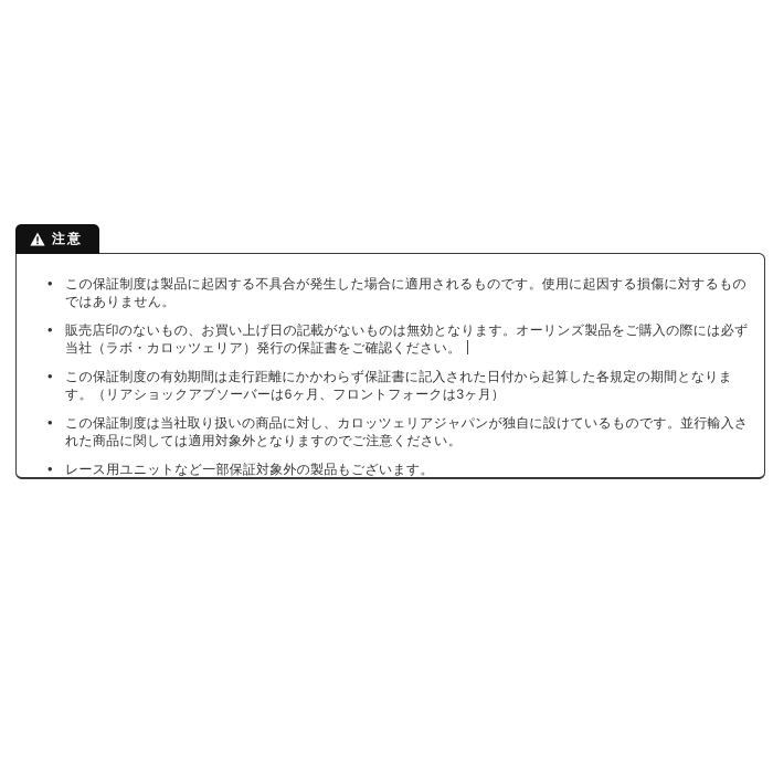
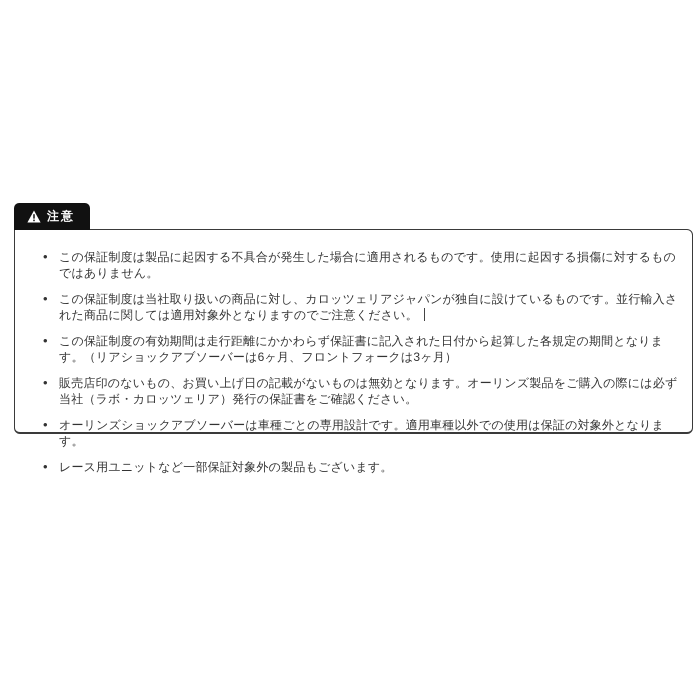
  注意
  この保証制度は製品に起因する不具合が発生した場合に適用されるものです。使用に起因する損傷に対するものではありません。
- 販売店印のないもの、お買い上げ日の記載がないものは無効となります。オーリンズ製品をご購入の際には必ず当社（ラボ・カロッツェリア）発行の保証書をご確認ください。
+ この保証制度は当社取り扱いの商品に対し、カロッツェリアジャパンが独自に設けているものです。並行輸入された商品に関しては適用対象外となりますのでご注意ください。
  この保証制度の有効期間は走行距離にかかわらず保証書に記入された日付から起算した各規定の期間となります。（リアショックアブソーバーは6ヶ月、フロントフォークは3ヶ月）
- この保証制度は当社取り扱いの商品に対し、カロッツェリアジャパンが独自に設けているものです。並行輸入された商品に関しては適用対象外となりますのでご注意ください。
+ 販売店印のないもの、お買い上げ日の記載がないものは無効となります。オーリンズ製品をご購入の際には必ず当社（ラボ・カロッツェリア）発行の保証書をご確認ください。
+ オーリンズショックアブソーバーは車種ごとの専用設計です。適用車種以外での使用は保証の対象外となります。
  レース用ユニットなど一部保証対象外の製品もございます。
